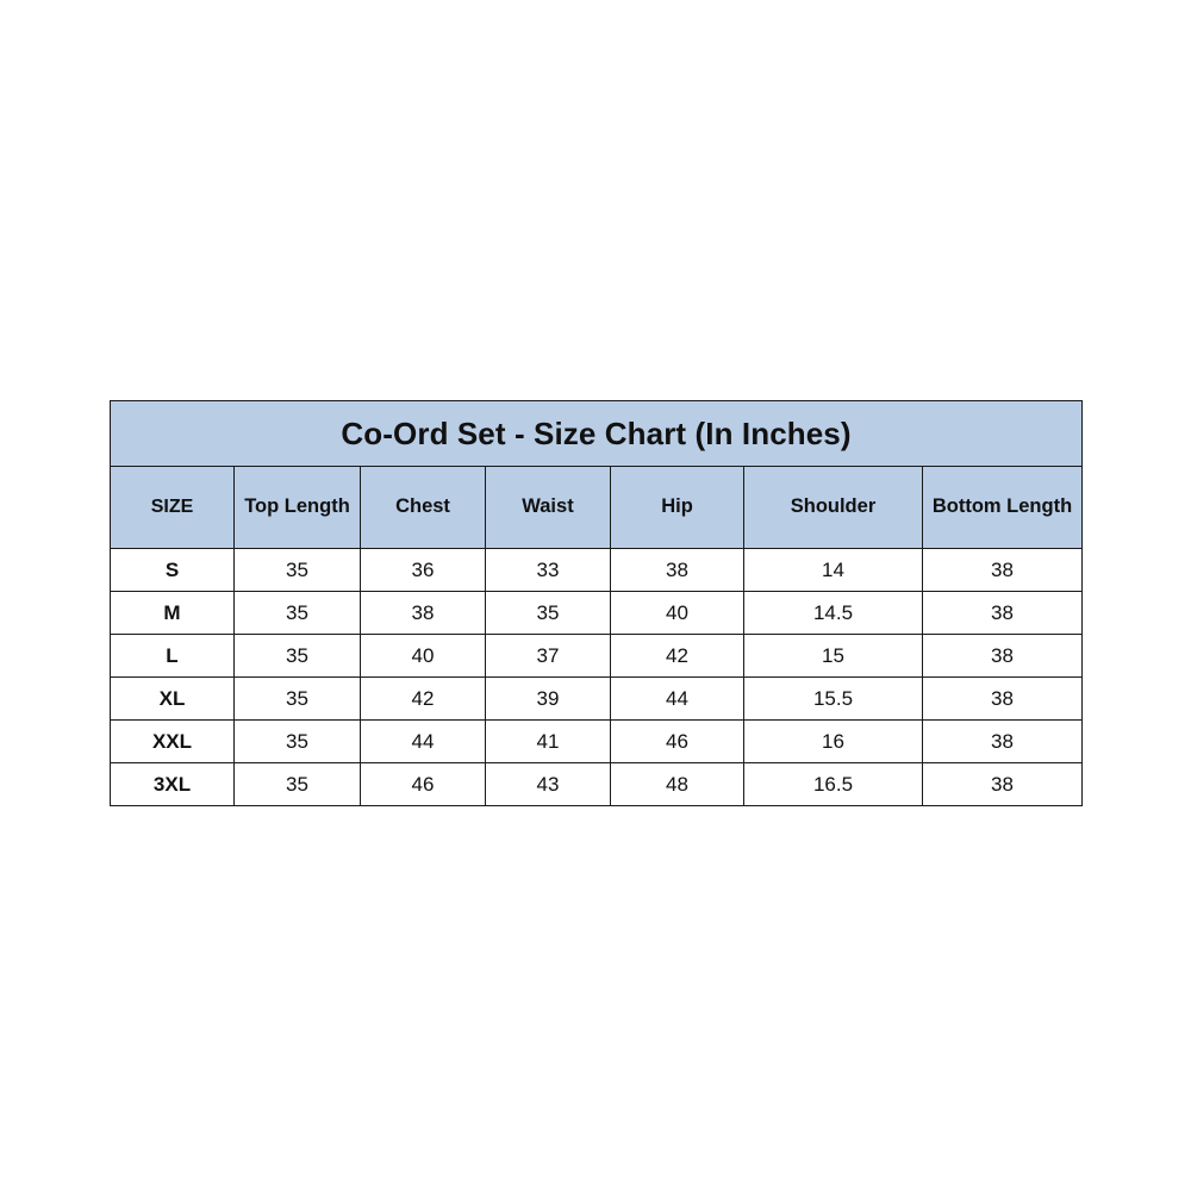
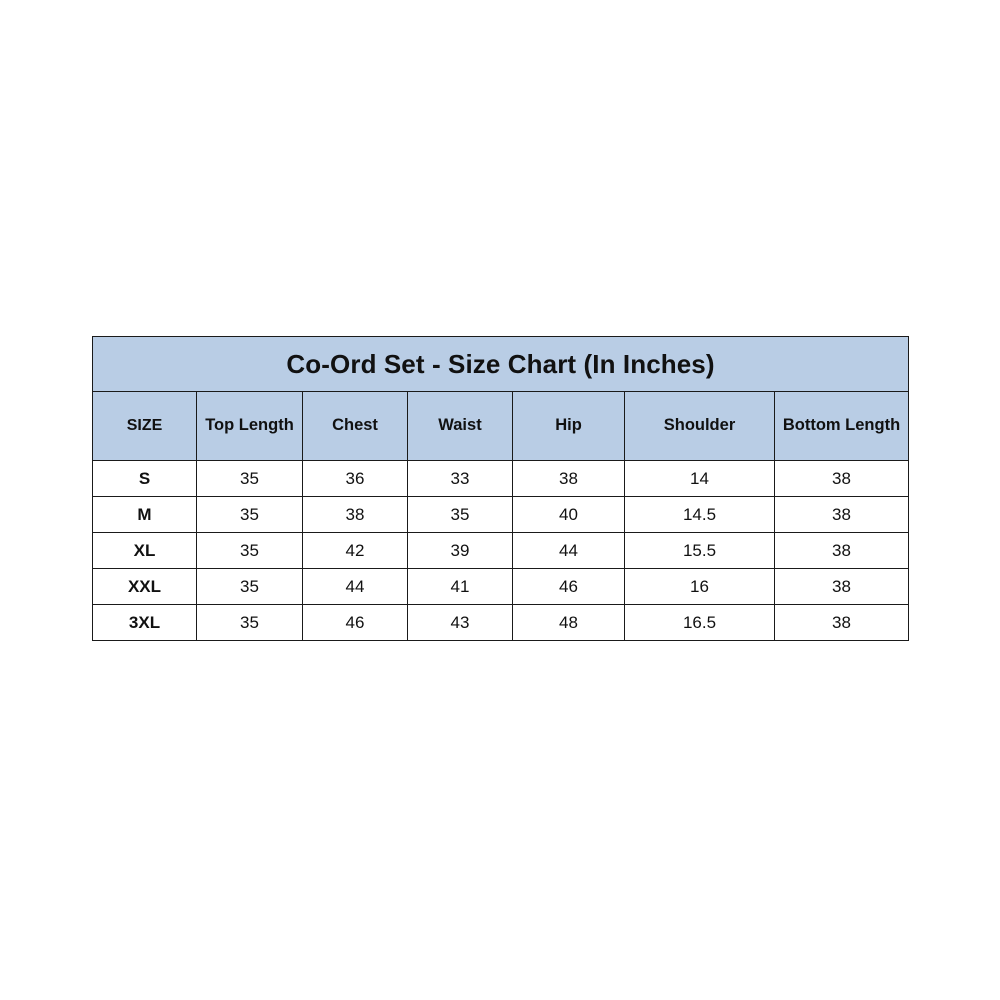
  Co-Ord Set - Size Chart (In Inches)
  SIZE	Top Length	Chest	Waist	Hip	Shoulder	Bottom Length
  S	35	36	33	38	14	38
  M	35	38	35	40	14.5	38
- L	35	40	37	42	15	38
  XL	35	42	39	44	15.5	38
  XXL	35	44	41	46	16	38
  3XL	35	46	43	48	16.5	38
